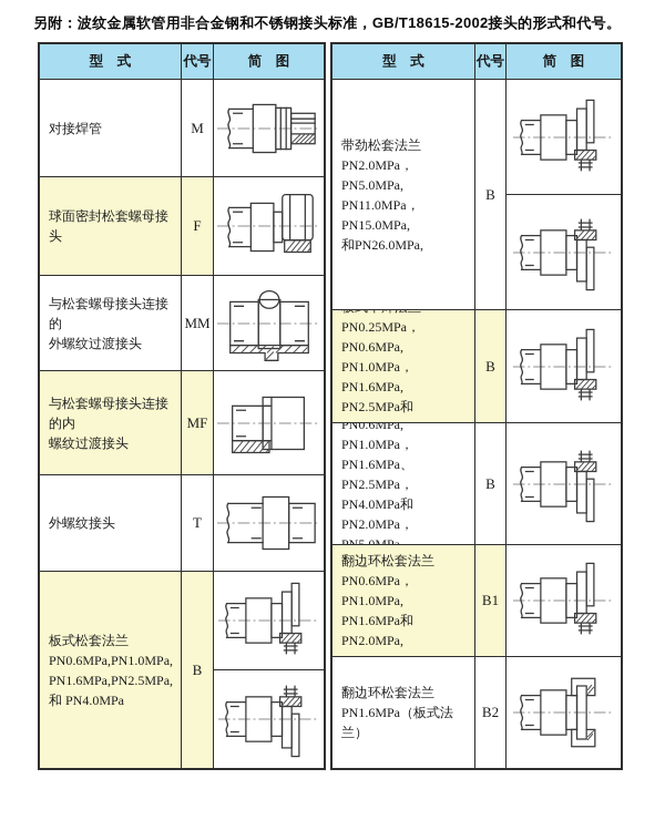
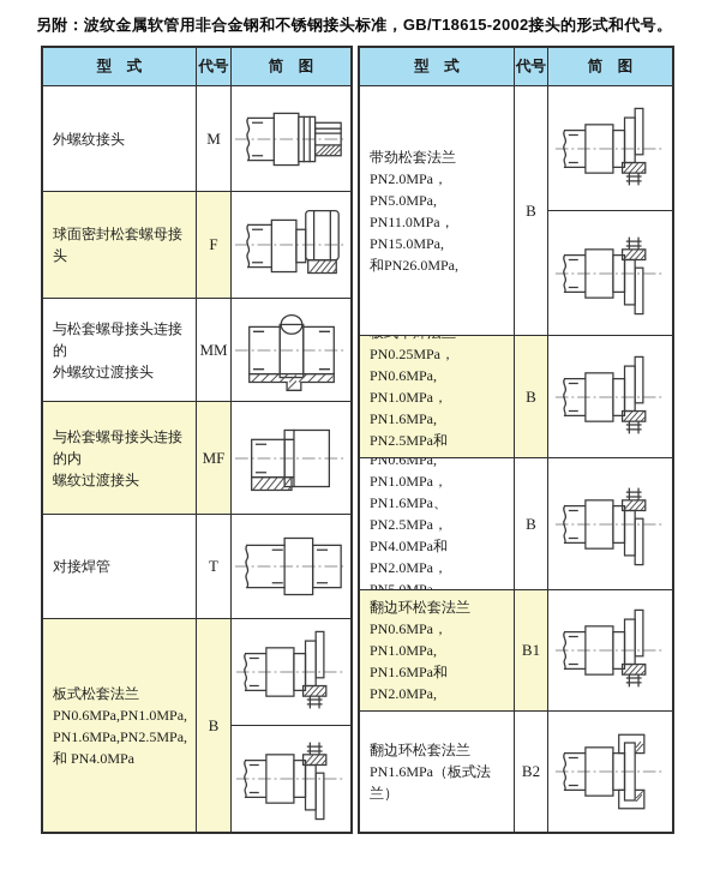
  另附：波纹金属软管用非合金钢和不锈钢接头标准，GB/T18615-2002接头的形式和代号。
  型 式
  代号
  简 图
- 对接焊管
+ 外螺纹接头
  M
  球面密封松套螺母接头
  F
  与松套螺母接头连接的
  外螺纹过渡接头
  MM
  与松套螺母接头连接的内
  螺纹过渡接头
  MF
- 外螺纹接头
+ 对接焊管
  T
  板式松套法兰
  PN0.6MPa,PN1.0MPa,
  PN1.6MPa,PN2.5MPa,
  和 PN4.0MPa
  B
  型 式
  代号
  简 图
  带劲松套法兰
  PN2.0MPa，PN5.0MPa,
  PN11.0MPa，PN15.0MPa,
  和PN26.0MPa,
  B
  PN0.25MPa，PN0.6MPa,
  PN1.0MPa，PN1.6MPa,
  B
  PN1.0MPa，PN1.6MPa、
  PN2.5MPa，PN4.0MPa和
  PN2.0MPa，PN5.0MPa,
  B
  翻边环松套法兰
  PN0.6MPa，PN1.0MPa,
  PN1.6MPa和PN2.0MPa,
  B1
  翻边环松套法兰
  PN1.6MPa（板式法兰）
  B2
